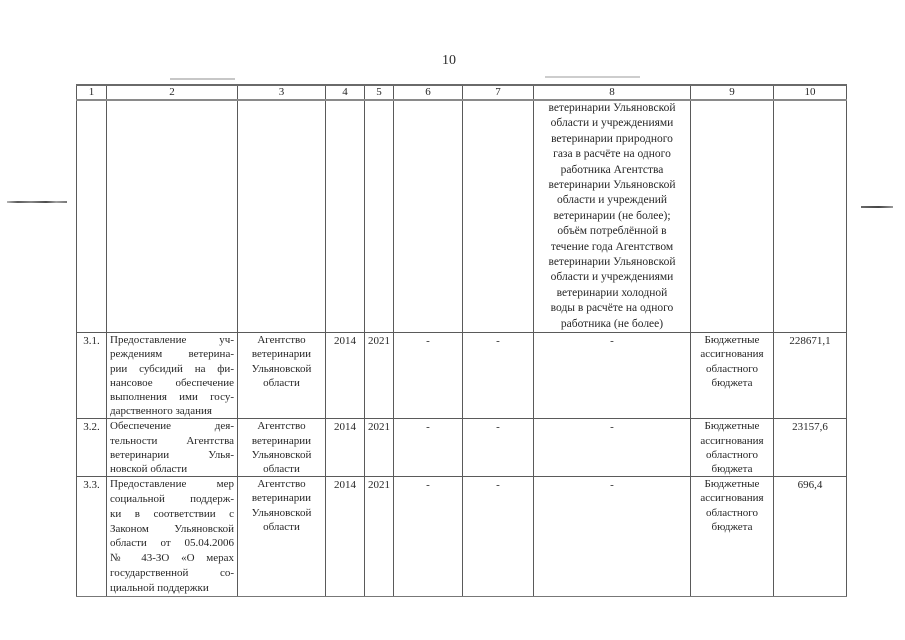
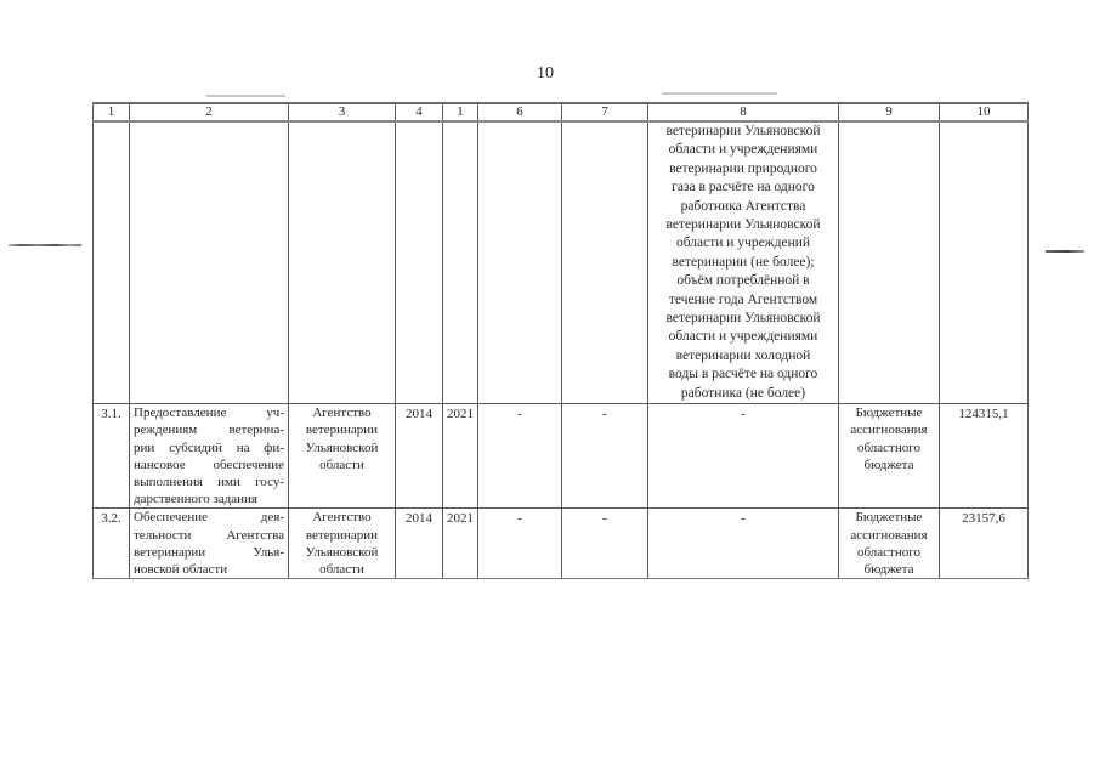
  10
- 1	2	3	4	5	6	7	8	9	10
+ 1	2	3	4	1	6	7	8	9	10
  							ветеринарии Ульяновскойобласти и учреждениямиветеринарии природногогаза в расчёте на одногоработника Агентстваветеринарии Ульяновскойобласти и учрежденийветеринарии (не более);объём потреблённой втечение года Агентствомветеринарии Ульяновскойобласти и учреждениямиветеринарии холоднойводы в расчёте на одногоработника (не более)
- 3.1.	Предоставление уч-реждениям ветерина-рии субсидий на фи-нансовое обеспечениевыполнения ими госу-дарственного задания	АгентствоветеринарииУльяновскойобласти	2014	2021	-	-	-	Бюджетныеассигнованияобластногобюджета	228671,1
+ 3.1.	Предоставление уч-реждениям ветерина-рии субсидий на фи-нансовое обеспечениевыполнения ими госу-дарственного задания	АгентствоветеринарииУльяновскойобласти	2014	2021	-	-	-	Бюджетныеассигнованияобластногобюджета	124315,1
  3.2.	Обеспечение дея-тельности Агентстваветеринарии Улья-новской области	АгентствоветеринарииУльяновскойобласти	2014	2021	-	-	-	Бюджетныеассигнованияобластногобюджета	23157,6
- 3.3.	Предоставление мерсоциальной поддерж-ки в соответствии сЗаконом Ульяновскойобласти от 05.04.2006№ 43-ЗО «О мерахгосударственной со-циальной поддержки	АгентствоветеринарииУльяновскойобласти	2014	2021	-	-	-	Бюджетныеассигнованияобластногобюджета	696,4
